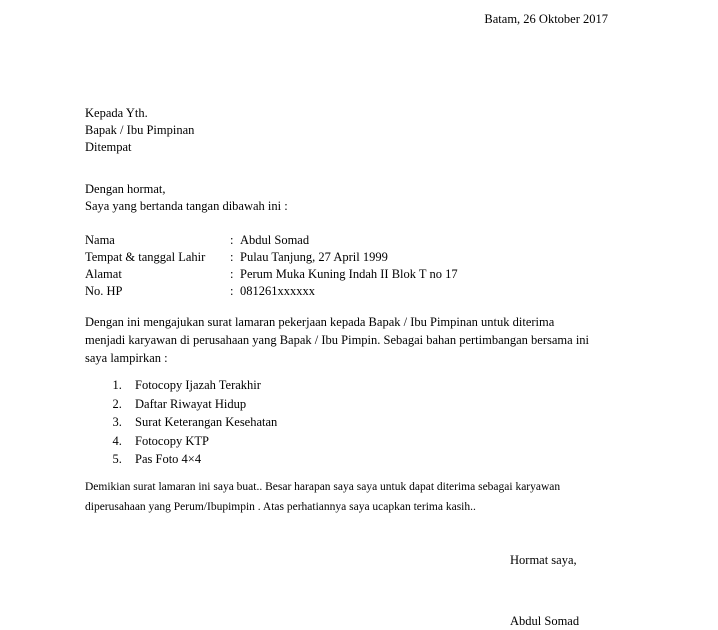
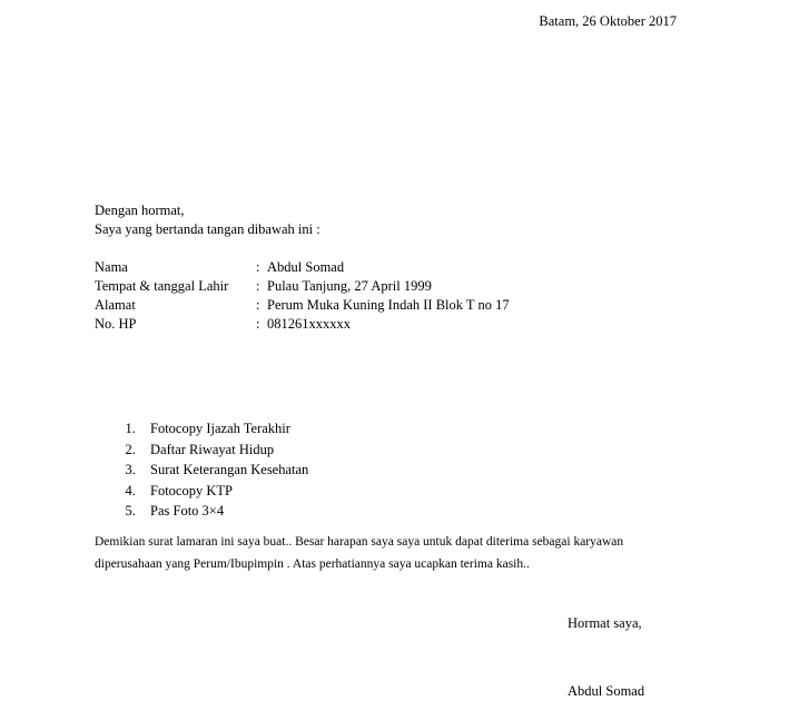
  Batam, 26 Oktober 2017
- Kepada Yth.
- Bapak / Ibu Pimpinan
- Ditempat
  Dengan hormat,
  Saya yang bertanda tangan dibawah ini :
  Nama	:	Abdul Somad
  Tempat & tanggal Lahir	:	Pulau Tanjung, 27 April 1999
  Alamat	:	Perum Muka Kuning Indah II Blok T no 17
  No. HP	:	081261xxxxxx
- Dengan ini mengajukan surat lamaran pekerjaan kepada Bapak / Ibu Pimpinan untuk diterima menjadi karyawan di perusahaan yang Bapak / Ibu Pimpin. Sebagai bahan pertimbangan bersama ini saya lampirkan :
  Fotocopy Ijazah Terakhir
  Daftar Riwayat Hidup
  Surat Keterangan Kesehatan
  Fotocopy KTP
- Pas Foto 4×4
+ Pas Foto 3×4
  Demikian surat lamaran ini saya buat.. Besar harapan saya saya untuk dapat diterima sebagai karyawan
  diperusahaan yang Perum/Ibupimpin . Atas perhatiannya saya ucapkan terima kasih..
  Hormat saya,
  Abdul Somad
